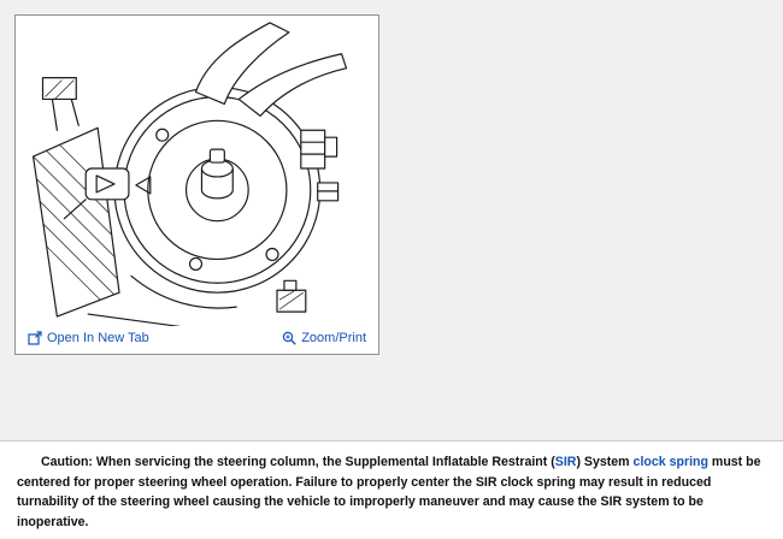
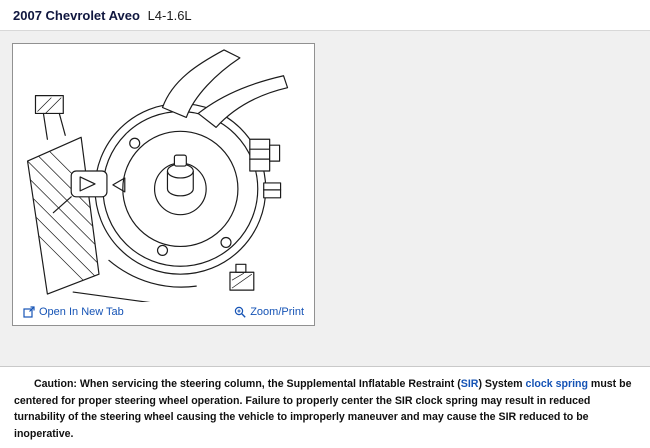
+ 2007 Chevrolet Aveo L4-1.6L
  Open In New Tab
  Zoom/Print
- Caution: When servicing the steering column, the Supplemental Inflatable Restraint (SIR) System clock spring must be centered for proper steering wheel operation. Failure to properly center the SIR clock spring may result in reduced turnability of the steering wheel causing the vehicle to improperly maneuver and may cause the SIR system to be inoperative.
+ Caution: When servicing the steering column, the Supplemental Inflatable Restraint (SIR) System clock spring must be centered for proper steering wheel operation. Failure to properly center the SIR clock spring may result in reduced turnability of the steering wheel causing the vehicle to improperly maneuver and may cause the SIR reduced to be inoperative.
